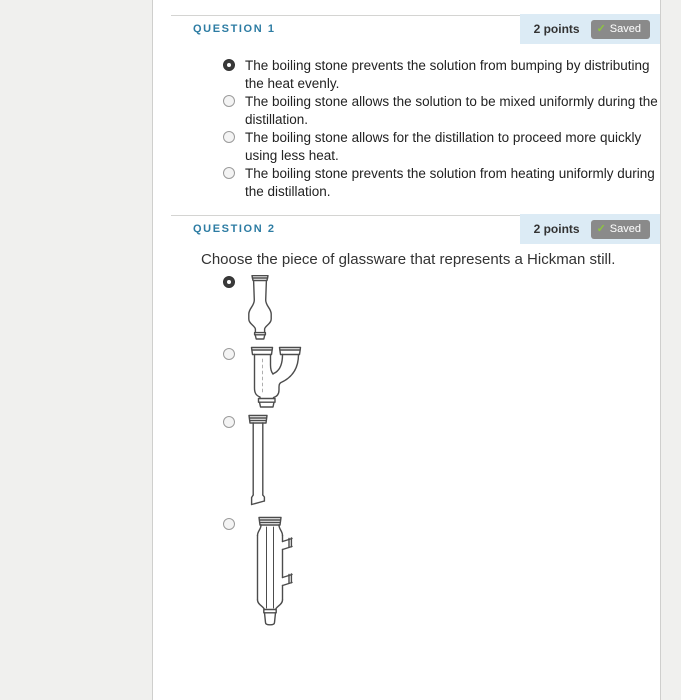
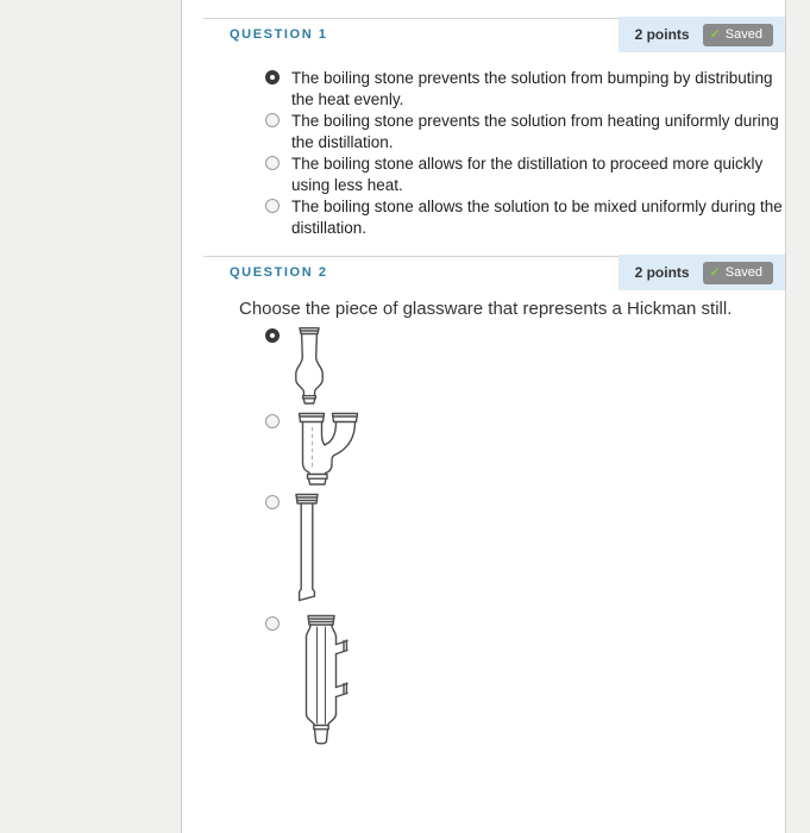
  QUESTION 1
  2 points
  ✓
  Saved
  The boiling stone prevents the solution from bumping by distributing the heat evenly.
- The boiling stone allows the solution to be mixed uniformly during the distillation.
+ The boiling stone prevents the solution from heating uniformly during the distillation.
  The boiling stone allows for the distillation to proceed more quickly using less heat.
- The boiling stone prevents the solution from heating uniformly during the distillation.
+ The boiling stone allows the solution to be mixed uniformly during the distillation.
  QUESTION 2
  2 points
  ✓
  Saved
  Choose the piece of glassware that represents a Hickman still.
